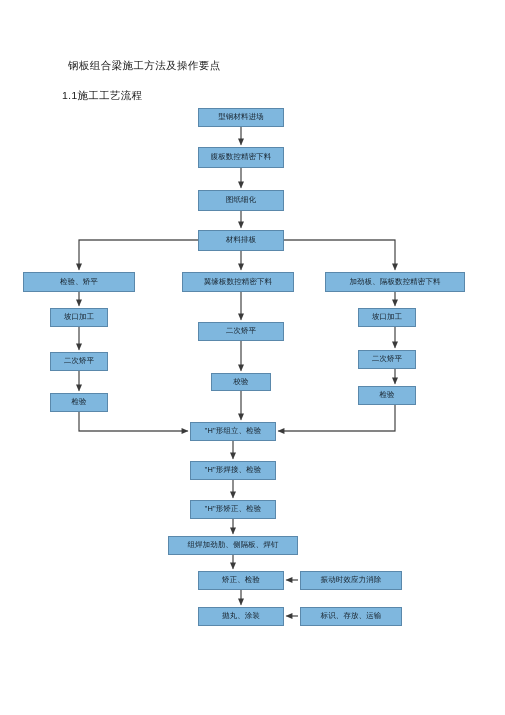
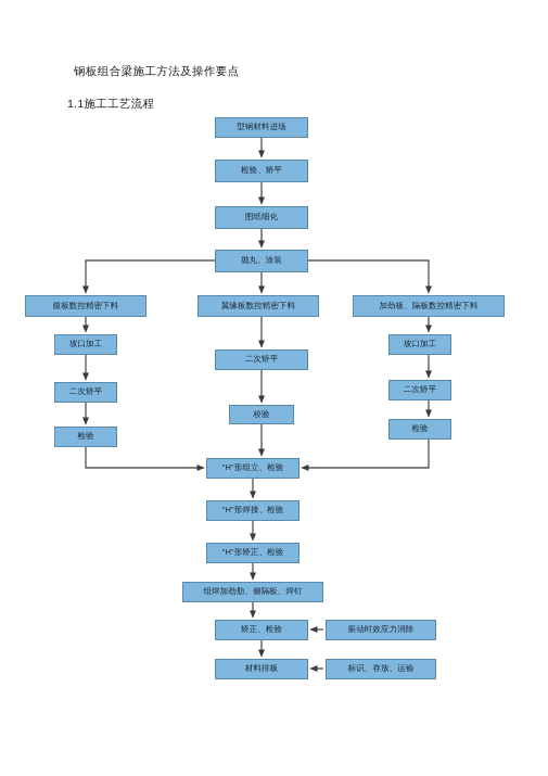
  钢板组合梁施工方法及操作要点
  1.1施工工艺流程
  型钢材料进场
- 腹板数控精密下料
+ 检验、矫平
  图纸细化
- 材料排板
+ 抛丸、涂装
- 检验、矫平
+ 腹板数控精密下料
  翼缘板数控精密下料
  加劲板、隔板数控精密下料
  坡口加工
  二次矫平
  检验
  二次矫平
  校验
  坡口加工
  二次矫平
  检验
  "H"形组立、检验
  "H"形焊接、检验
  "H"形矫正、检验
  组焊加劲肋、侧隔板、焊钉
  矫正、检验
- 抛丸、涂装
+ 材料排板
  振动时效应力消除
  标识、存放、运输
